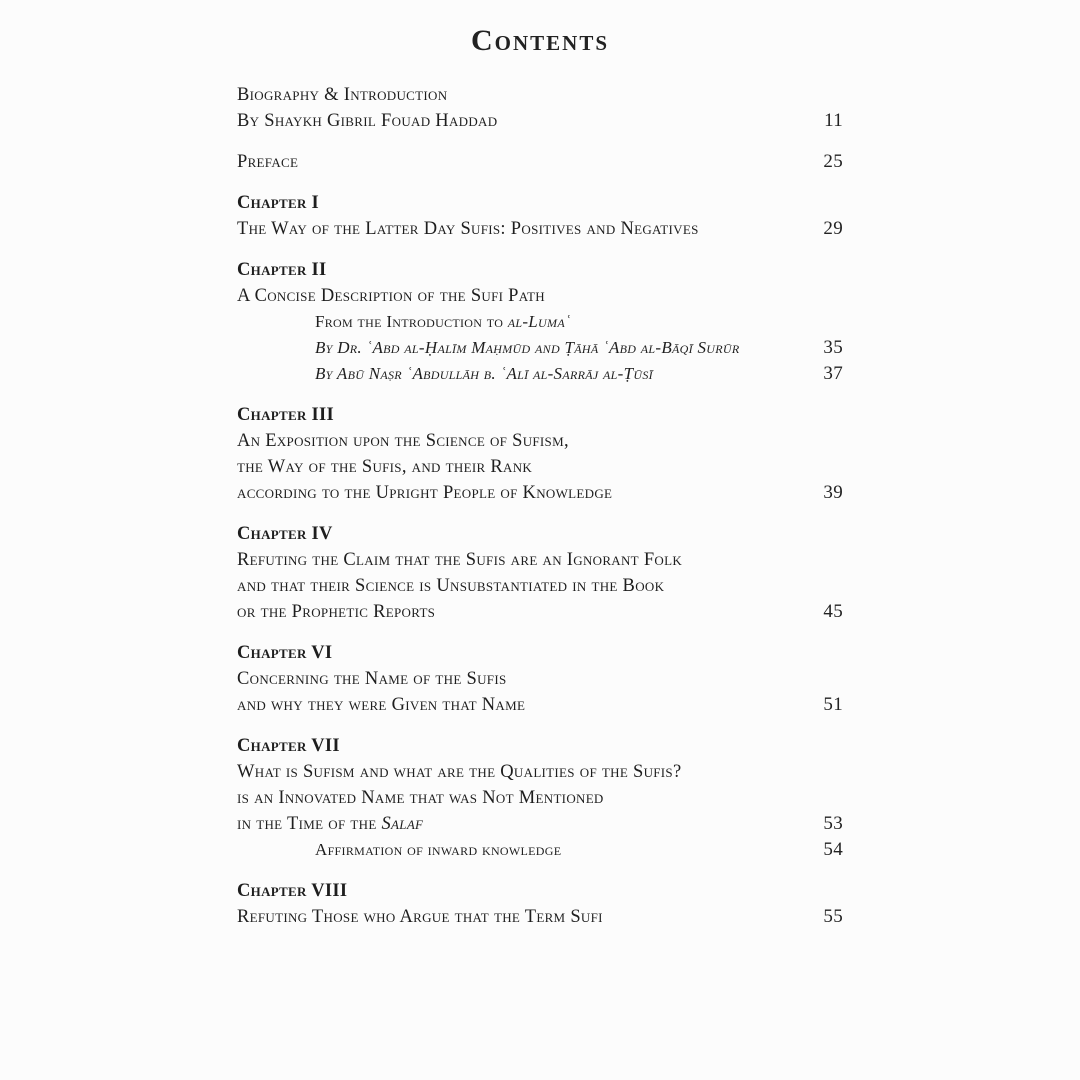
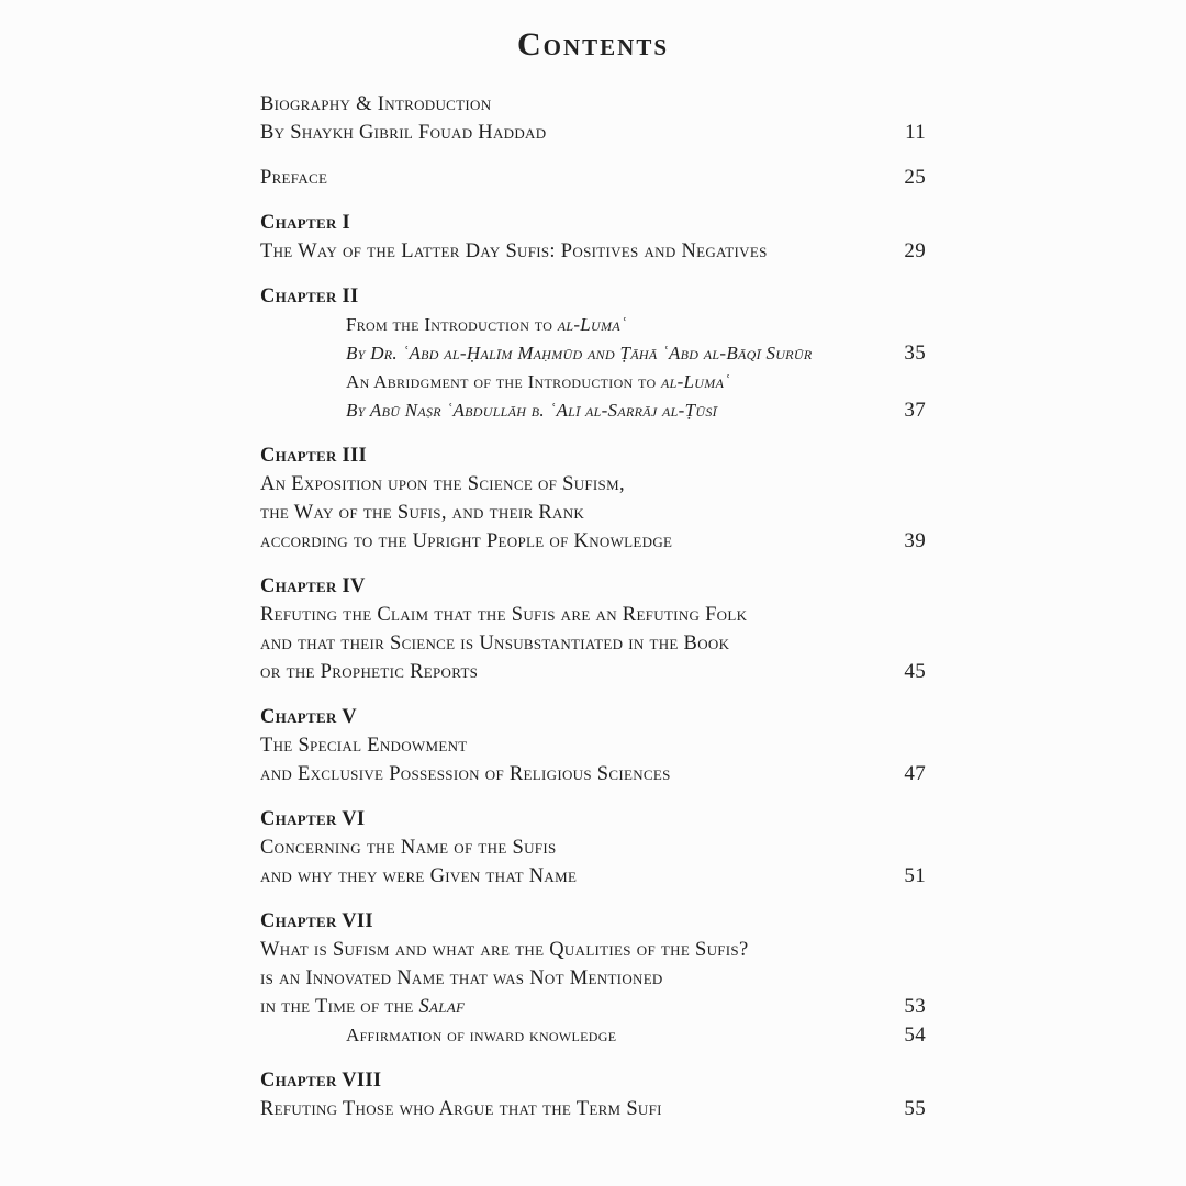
  Contents
  Biography & Introduction
  By Shaykh Gibril Fouad Haddad
  11
  Preface
  25
  Chapter I
  The Way of the Latter Day Sufis: Positives and Negatives
  29
  Chapter II
- A Concise Description of the Sufi Path
  From the Introduction to al-Lumaʿ
  By Dr. ʿAbd al-Ḥalīm Maḥmūd and Ṭāhā ʿAbd al-Bāqī Surūr
  35
+ An Abridgment of the Introduction to al-Lumaʿ
  By Abū Naṣr ʿAbdullāh b. ʿAlī al-Sarrāj al-Ṭūsī
  37
  Chapter III
  An Exposition upon the Science of Sufism,
  the Way of the Sufis, and their Rank
  according to the Upright People of Knowledge
  39
  Chapter IV
- Refuting the Claim that the Sufis are an Ignorant Folk
+ Refuting the Claim that the Sufis are an Refuting Folk
  and that their Science is Unsubstantiated in the Book
  or the Prophetic Reports
  45
+ Chapter V
+ The Special Endowment
+ and Exclusive Possession of Religious Sciences
+ 47
  Chapter VI
  Concerning the Name of the Sufis
  and why they were Given that Name
  51
  Chapter VII
  What is Sufism and what are the Qualities of the Sufis?
  is an Innovated Name that was Not Mentioned
  in the Time of the Salaf
  53
  Affirmation of inward knowledge
  54
  Chapter VIII
  Refuting Those who Argue that the Term Sufi
  55
